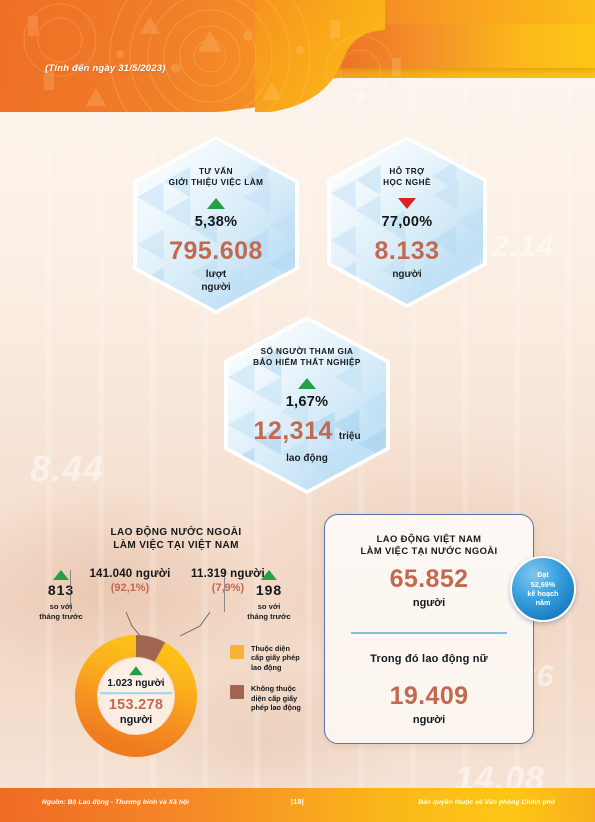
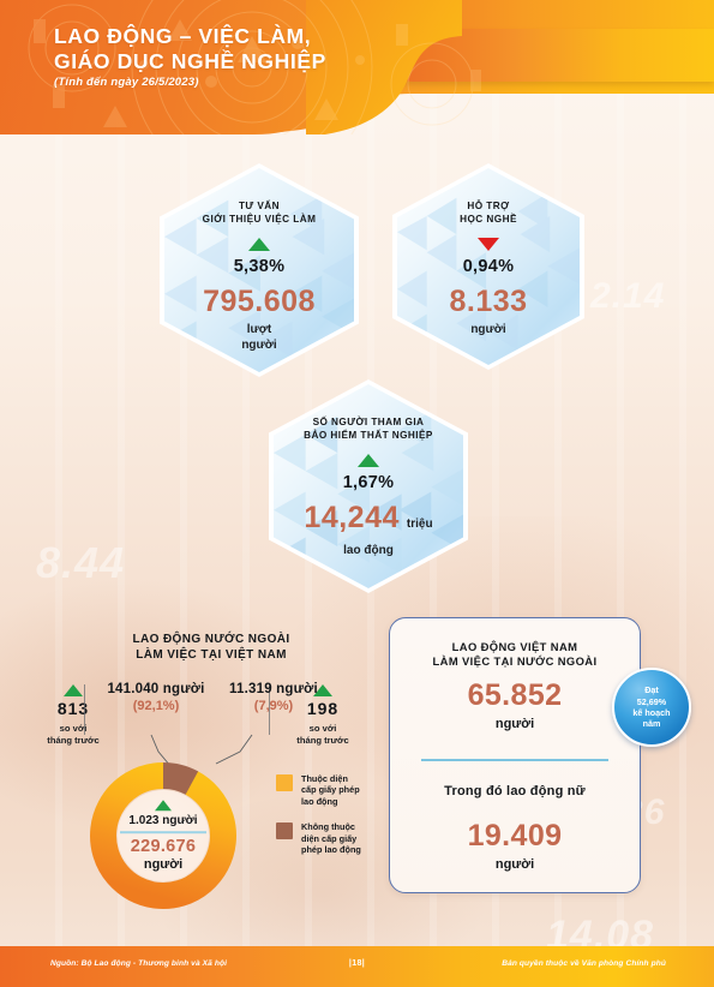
  8.44
  14.08
+ LAO ĐỘNG – VIỆC LÀM,
+ GIÁO DỤC NGHỀ NGHIỆP
- (Tính đến ngày 31/5/2023)
+ (Tính đến ngày 26/5/2023)
  TƯ VẤN
  GIỚI THIỆU VIỆC LÀM
  5,38%
  795.608
  lượt
  người
  HỖ TRỢ
  HỌC NGHỀ
- 77,00%
+ 0,94%
  8.133
  người
  SỐ NGƯỜI THAM GIA
  BẢO HIỂM THẤT NGHIỆP
  1,67%
- 12,314
+ 14,244
  triệu
  lao động
  LAO ĐỘNG NƯỚC NGOÀI
  LÀM VIỆC TẠI VIỆT NAM
  813
  so với
  tháng trước
  198
  so với
  tháng trước
  141.040 người
  (92,1%)
  11.319 người
  (7,9%)
  1.023 người
- 153.278
+ 229.676
  người
  Thuộc diện
  cấp giấy phép
  lao động
  Không thuộc
  diện cấp giấy
  phép lao động
  LAO ĐỘNG VIỆT NAM
  LÀM VIỆC TẠI NƯỚC NGOÀI
  65.852
  người
  Trong đó lao động nữ
  19.409
  người
  Đạt
  52,69%
  kế hoạch
  năm
